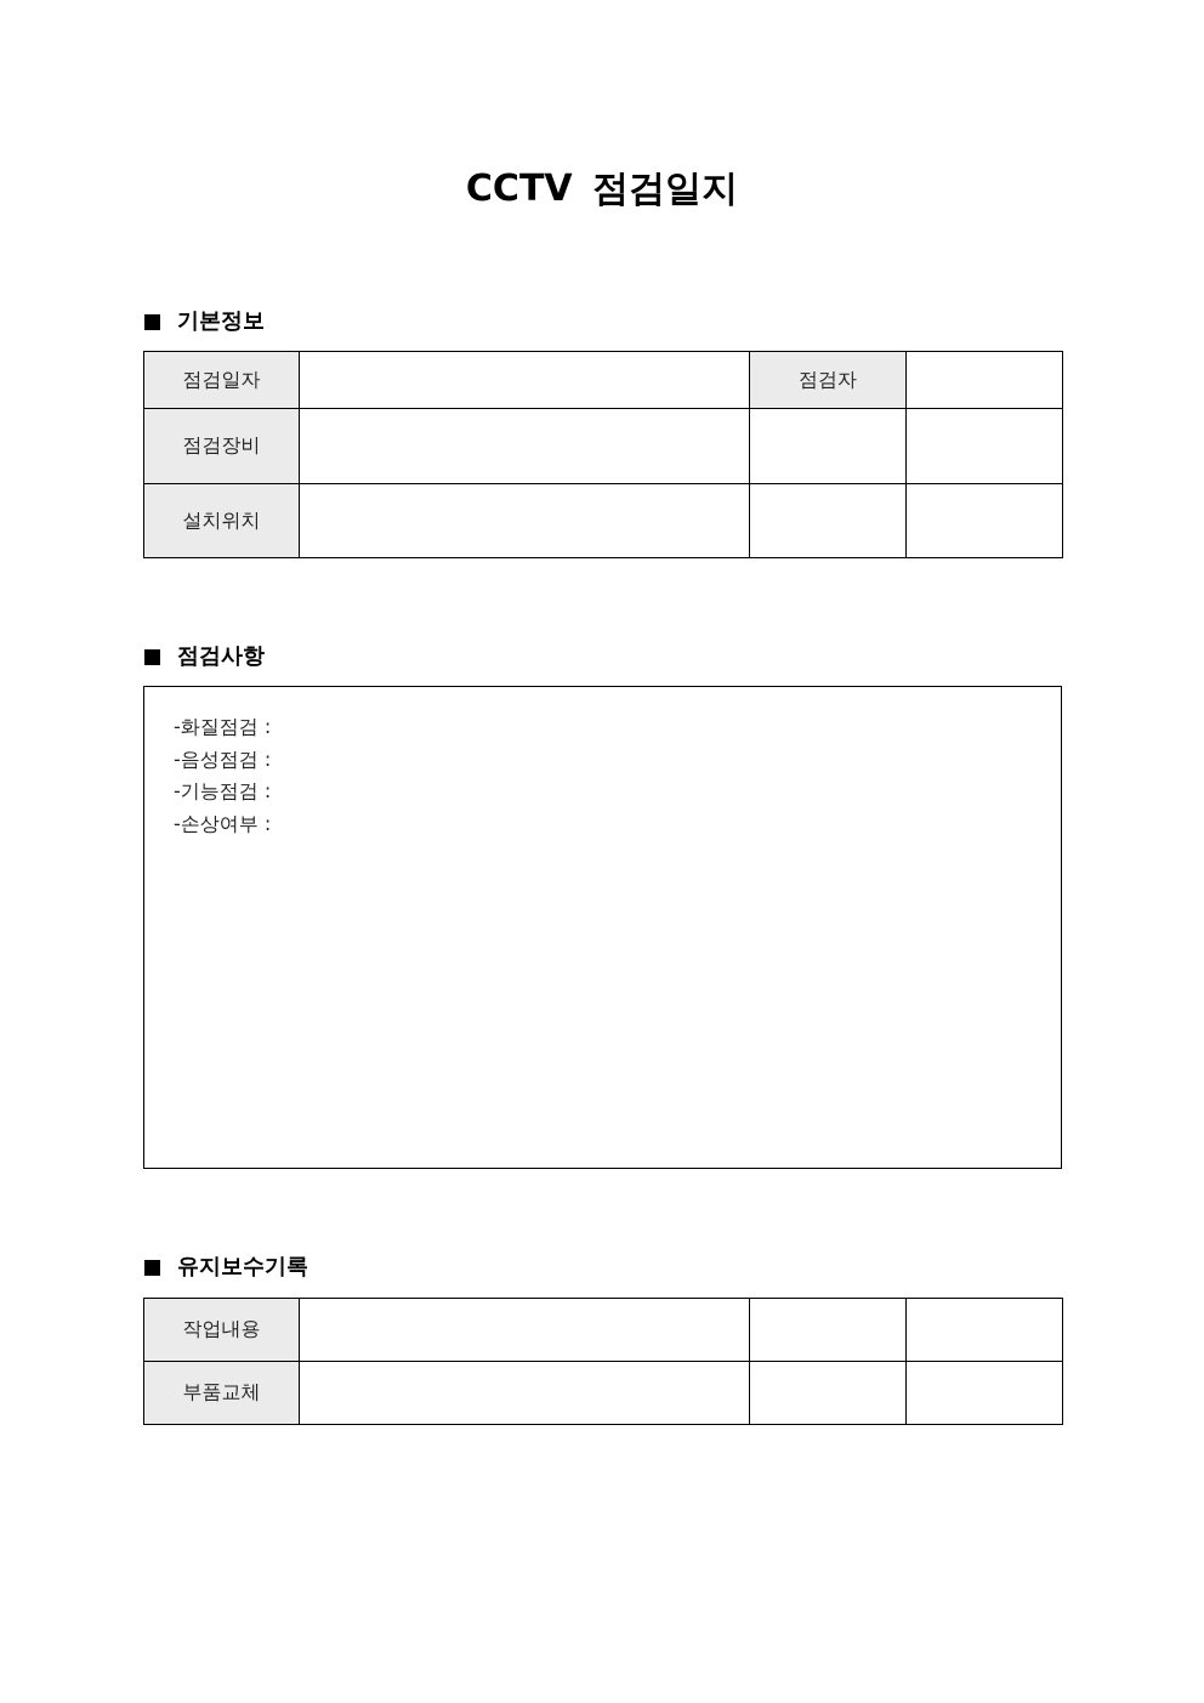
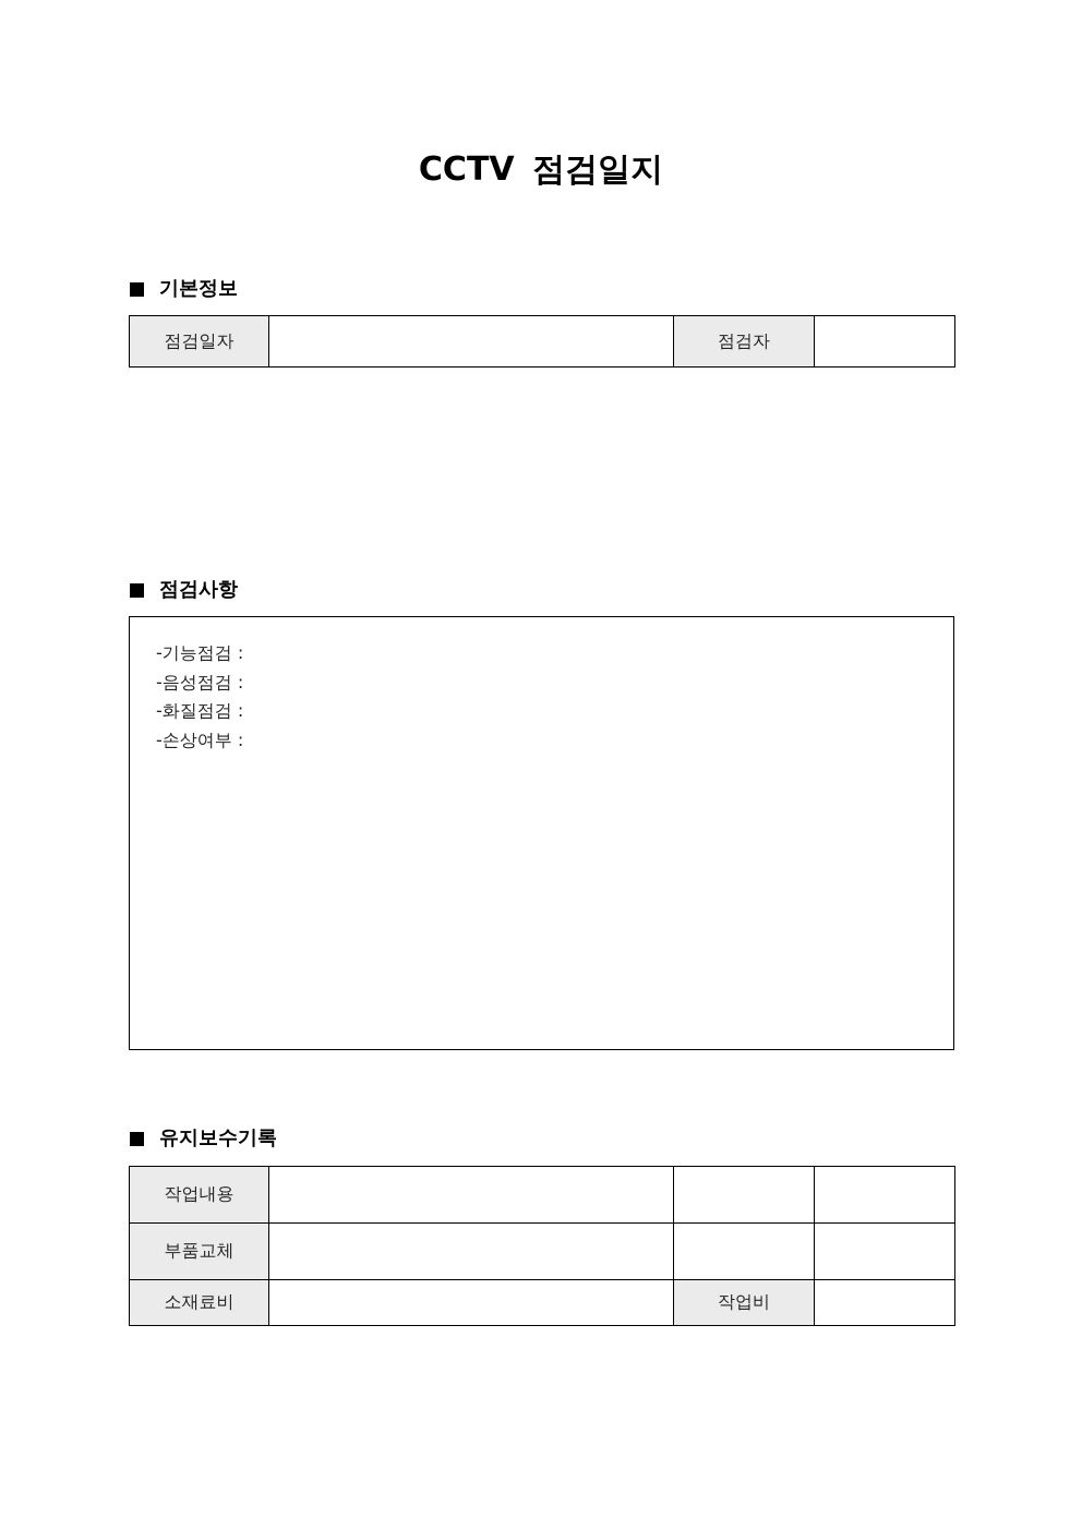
  CCTV 점검일지
  기본정보
  점검일자		점검자
- 점검장비
- 설치위치
  점검사항
- -화질점검 :
+ -기능점검 :
  -음성점검 :
- -기능점검 :
+ -화질점검 :
  -손상여부 :
  유지보수기록
  작업내용
  부품교체
+ 소재료비		작업비
